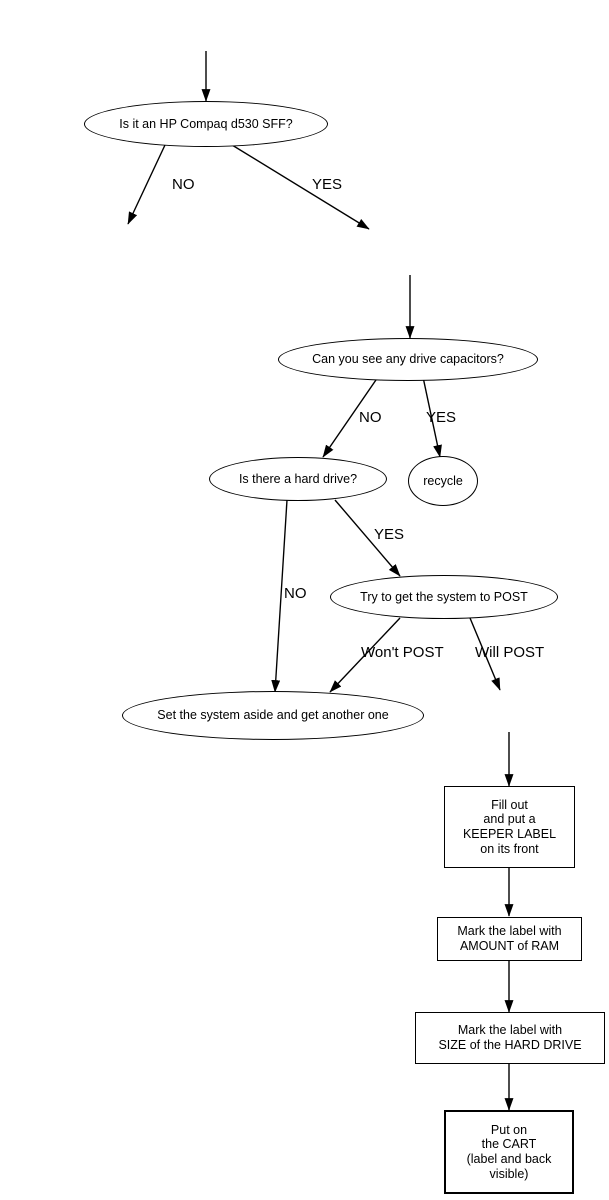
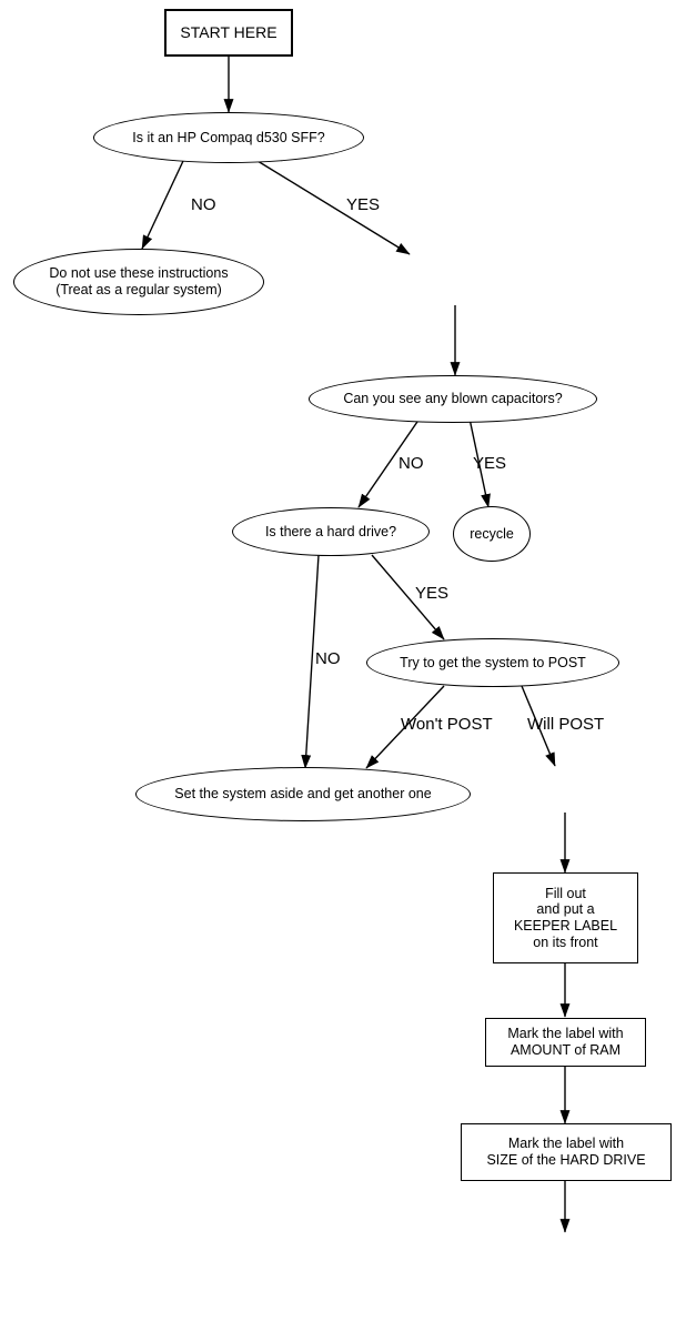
+ START HERE
  Is it an HP Compaq d530 SFF?
+ Do not use these instructions
+ (Treat as a regular system)
- Can you see any drive capacitors?
+ Can you see any blown capacitors?
  recycle
  Is there a hard drive?
  Try to get the system to POST
  Set the system aside and get another one
  Fill out
  and put a
  KEEPER LABEL
  on its front
  Mark the label with
  AMOUNT of RAM
  Mark the label with
  SIZE of the HARD DRIVE
- Put on
- the CART
- (label and back
- visible)
  NO
  YES
  NO
  YES
  YES
  NO
  Won't POST
  Will POST
